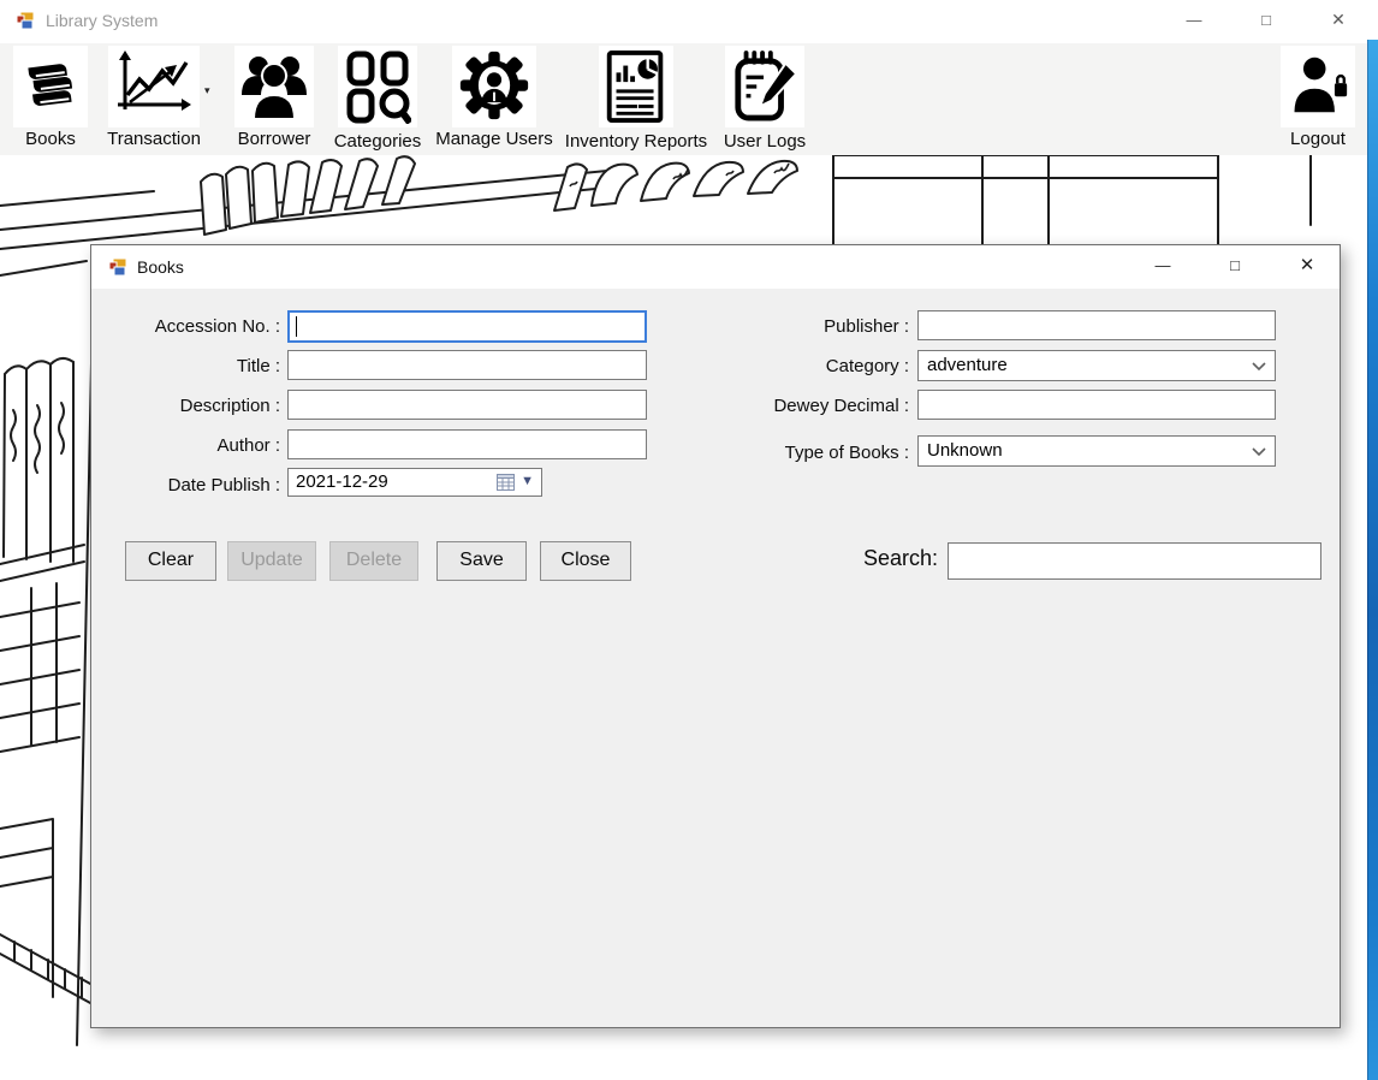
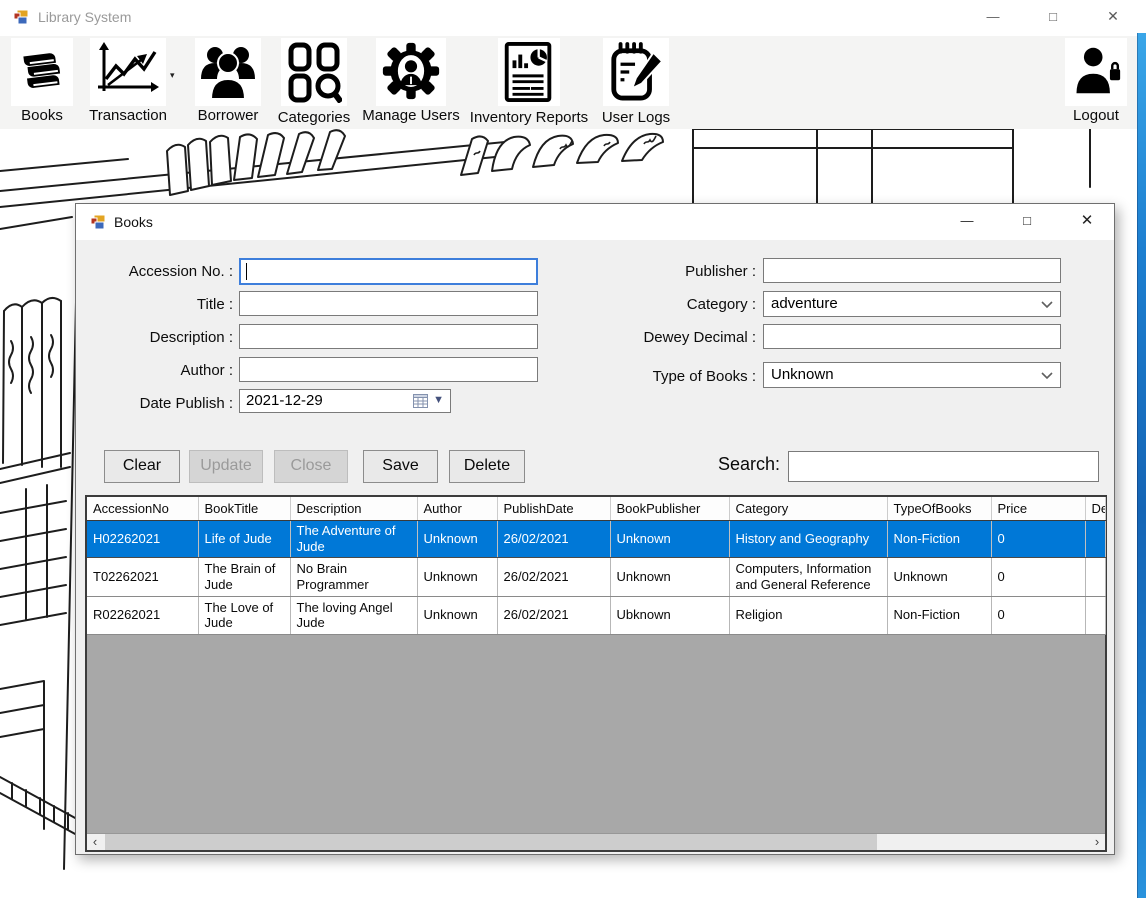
  Library System
  —
  □
  ✕
  Books
  Transaction
  ▾
  Borrower
  Categories
  Manage Users
  Inventory Reports
  User Logs
  Logout
  Books
  —
  □
  ✕
  Accession No. :
  Title :
  Description :
  Author :
  Date Publish :
  2021-12-29
  ▼
  Publisher :
  Category :
  Dewey Decimal :
  Type of Books :
  adventure
  Unknown
  Clear
  Update
- Delete
+ Close
  Save
- Close
+ Delete
  Search:
+ AccessionNo	BookTitle	Description	Author	PublishDate	BookPublisher	Category	TypeOfBooks	Price	De
+ H02262021	Life of Jude	The Adventure of Jude	Unknown	26/02/2021	Unknown	History and Geography	Non-Fiction	0
+ T02262021	The Brain of Jude	No Brain Programmer	Unknown	26/02/2021	Unknown	Computers, Information and General Reference	Unknown	0
+ R02262021	The Love of Jude	The loving Angel Jude	Unknown	26/02/2021	Ubknown	Religion	Non-Fiction	0
+ ‹
+ ›
